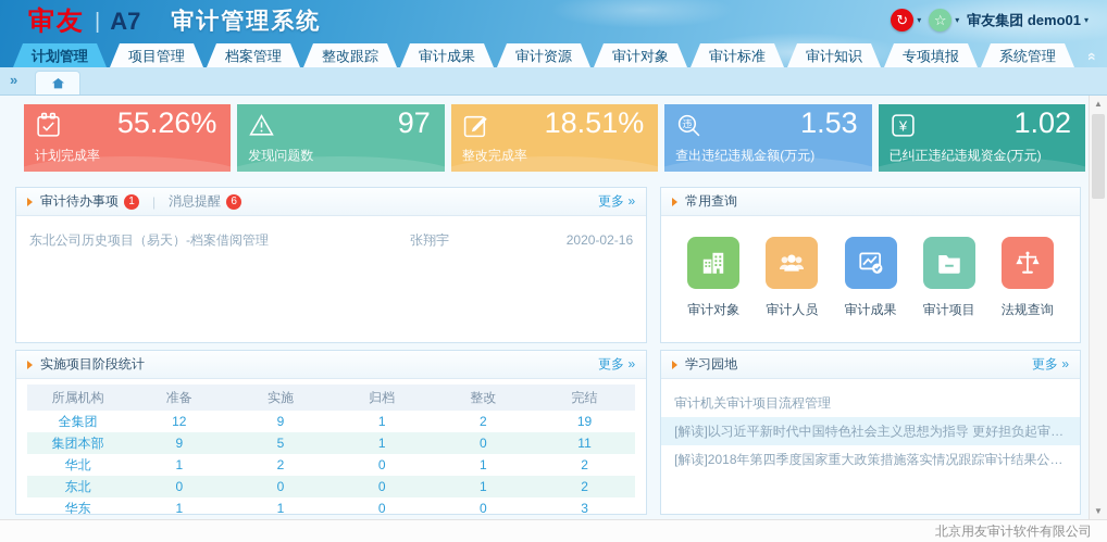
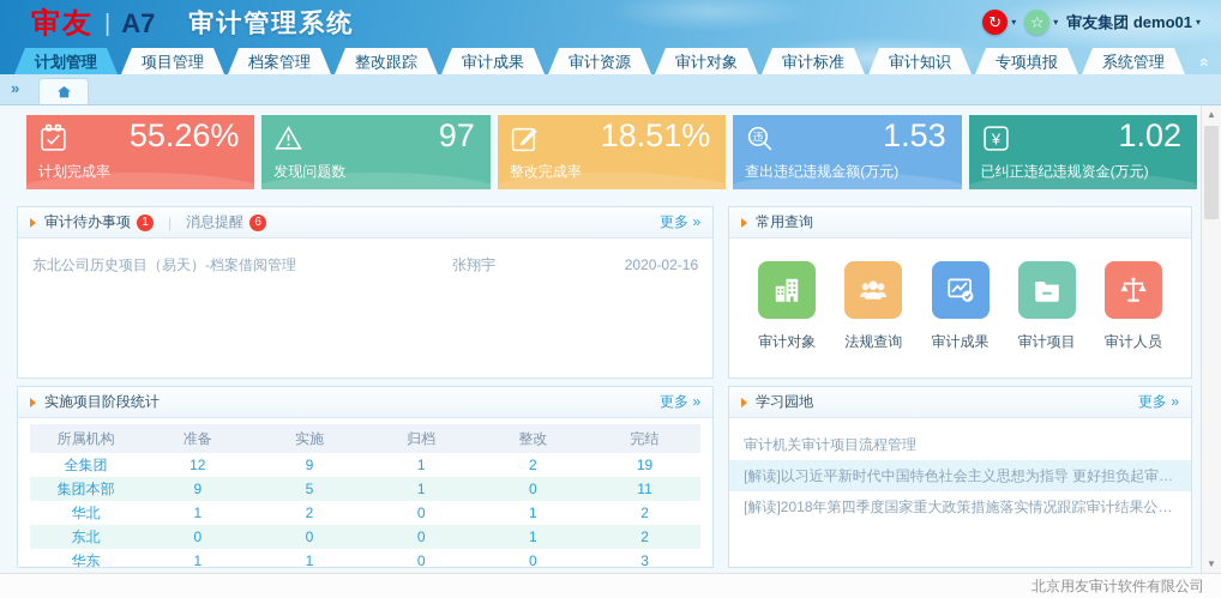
  审友
  |
  A7
  审计管理系统
  ↻
  ▾
  ☆
  ▾
  审友集团 demo01
  ▾
  计划管理
  项目管理
  档案管理
  整改跟踪
  审计成果
  审计资源
  审计对象
  审计标准
  审计知识
  专项填报
  系统管理
  »
  55.26%
  计划完成率
  97
  发现问题数
  18.51%
  整改完成率
  违
  1.53
  查出违纪违规金额(万元)
  ¥
  1.02
  已纠正违纪违规资金(万元)
  审计待办事项
  1
  |
  消息提醒
  6
  更多 »
  东北公司历史项目（易天）-档案借阅管理
  张翔宇
  2020-02-16
  常用查询
  审计对象
- 审计人员
+ 法规查询
  审计成果
  审计项目
- 法规查询
+ 审计人员
  实施项目阶段统计
  更多 »
  所属机构	准备	实施	归档	整改	完结
  全集团	12	9	1	2	19
  集团本部	9	5	1	0	11
  华北	1	2	0	1	2
  东北	0	0	0	1	2
  华东	1	1	0	0	3
  学习园地
  更多 »
  审计机关审计项目流程管理
  [解读]以习近平新时代中国特色社会主义思想为指导 更好担负起审计工
  [解读]2018年第四季度国家重大政策措施落实情况跟踪审计结果公告解
  ▲
  ▼
  北京用友审计软件有限公司
